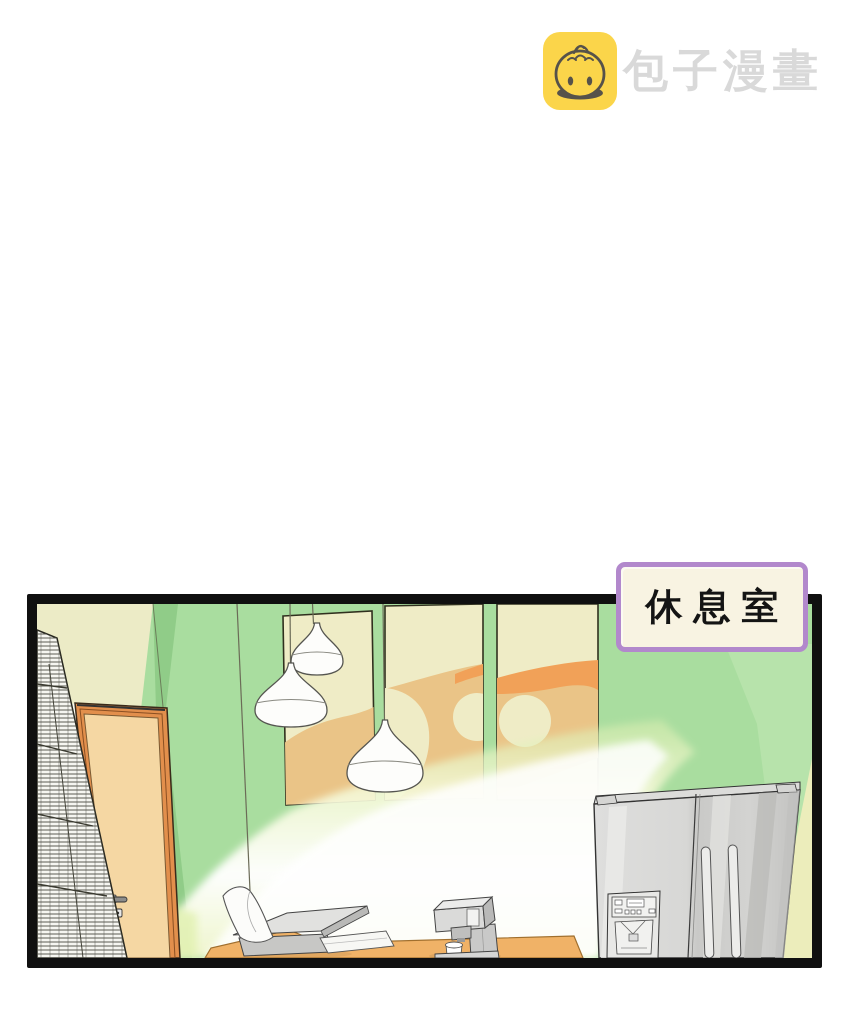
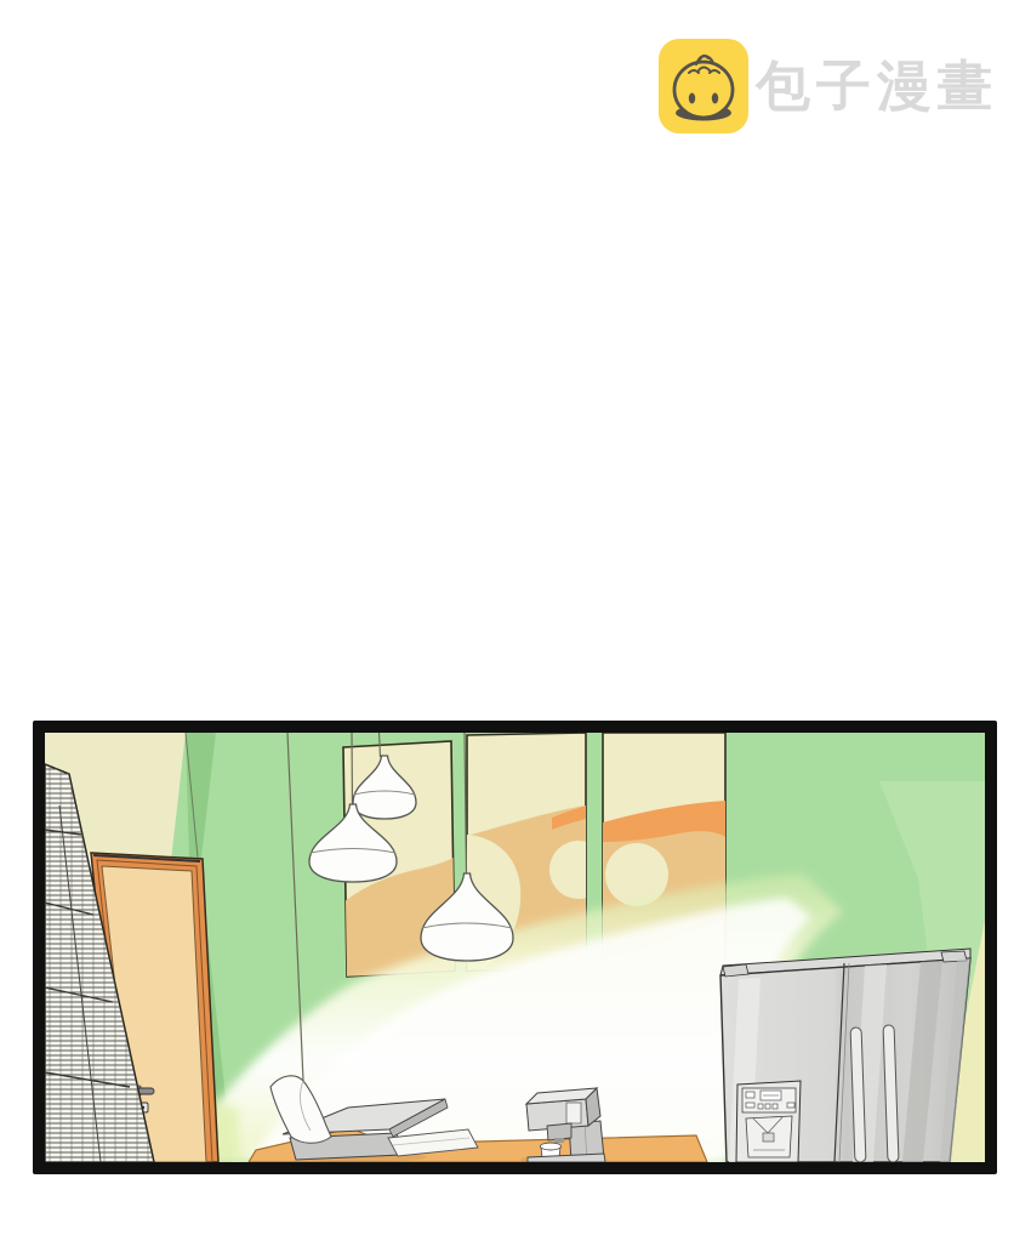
  包子漫畫
- 休息室
